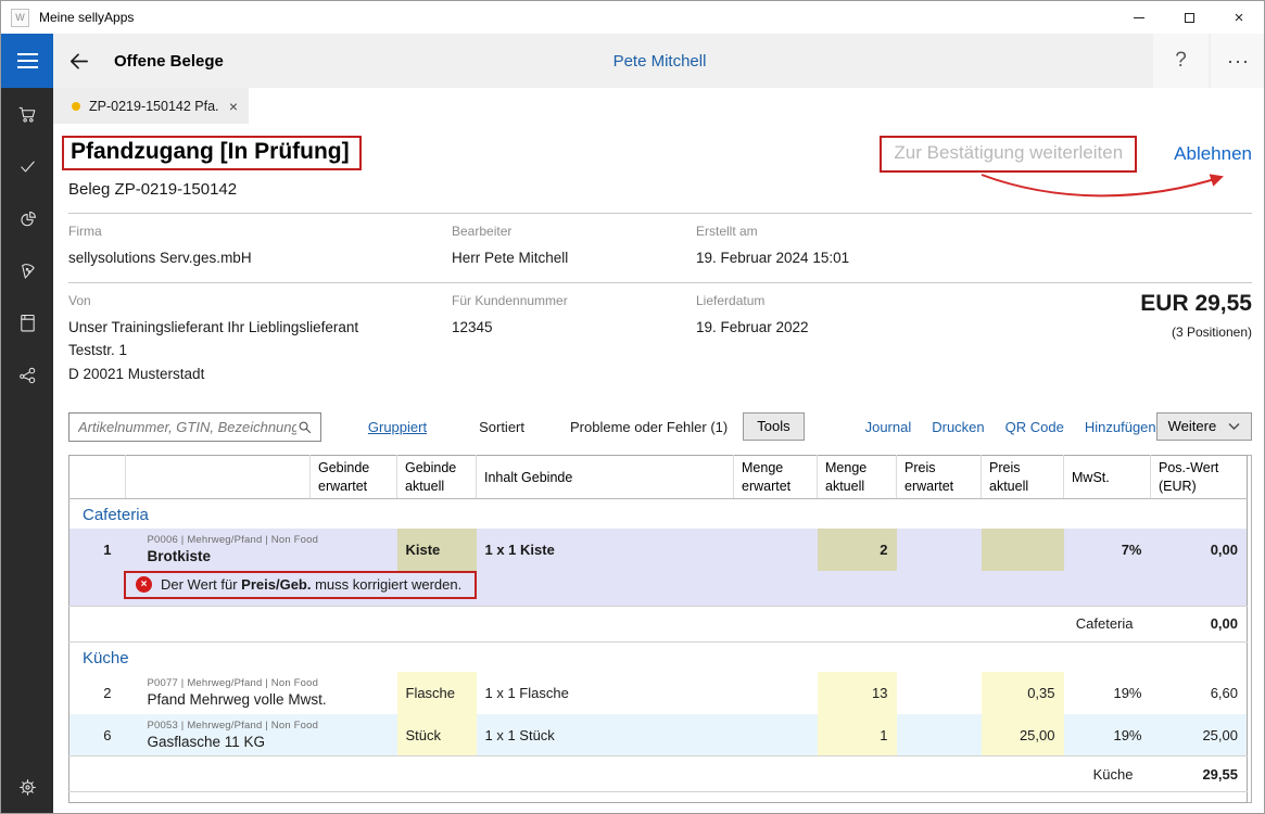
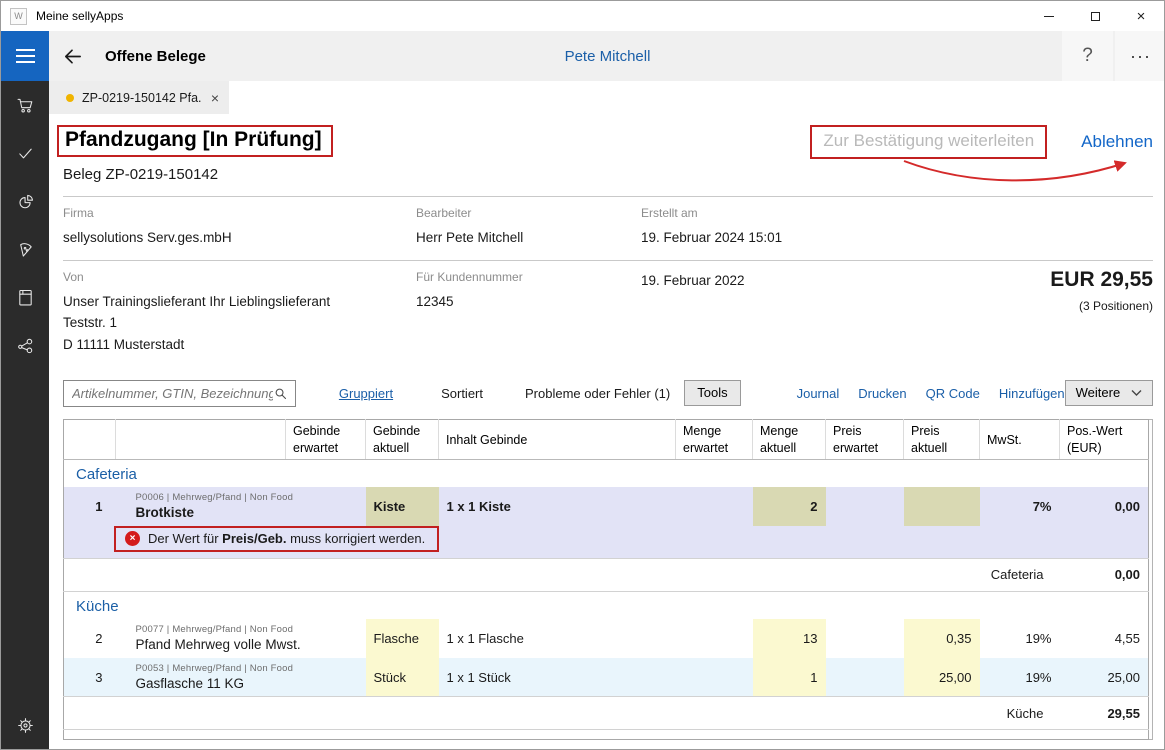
  W
  Meine sellyApps
  ×
  Offene Belege
  Pete Mitchell
  ?
  ···
  ZP-0219-150142 Pfa.
  ×
  Pfandzugang [In Prüfung]
  Beleg ZP-0219-150142
  Zur Bestätigung weiterleiten
  Ablehnen
  Firma
  sellysolutions Serv.ges.mbH
  Bearbeiter
  Herr Pete Mitchell
  Erstellt am
  19. Februar 2024 15:01
  Von
  Unser Trainingslieferant Ihr Lieblingslieferant
  Teststr. 1
- D 20021 Musterstadt
+ D 11111 Musterstadt
  Für Kundennummer
  12345
- Lieferdatum
  19. Februar 2022
  EUR 29,55
  (3 Positionen)
  Artikelnummer, GTIN, Bezeichnung
  Gruppiert
  Sortiert
  Probleme oder Fehler (1)
  Tools
  Journal
  Drucken
  QR Code
  Hinzufügen
  Weitere
  		Gebinde erwartet	Gebinde aktuell	Inhalt Gebinde	Menge erwartet	Menge aktuell	Preis erwartet	Preis aktuell	MwSt.	Pos.-Wert (EUR)
  Cafeteria
  1	P0006 | Mehrweg/Pfand | Non Food Brotkiste		Kiste	1 x 1 Kiste		2			7%	0,00
  × Der Wert für Preis/Geb. muss korrigiert werden.
  Cafeteria	0,00
  Küche
- 2	P0077 | Mehrweg/Pfand | Non Food Pfand Mehrweg volle Mwst.		Flasche	1 x 1 Flasche		13		0,35	19%	6,60
+ 2	P0077 | Mehrweg/Pfand | Non Food Pfand Mehrweg volle Mwst.		Flasche	1 x 1 Flasche		13		0,35	19%	4,55
- 6	P0053 | Mehrweg/Pfand | Non Food Gasflasche 11 KG		Stück	1 x 1 Stück		1		25,00	19%	25,00
+ 3	P0053 | Mehrweg/Pfand | Non Food Gasflasche 11 KG		Stück	1 x 1 Stück		1		25,00	19%	25,00
  Küche	29,55
